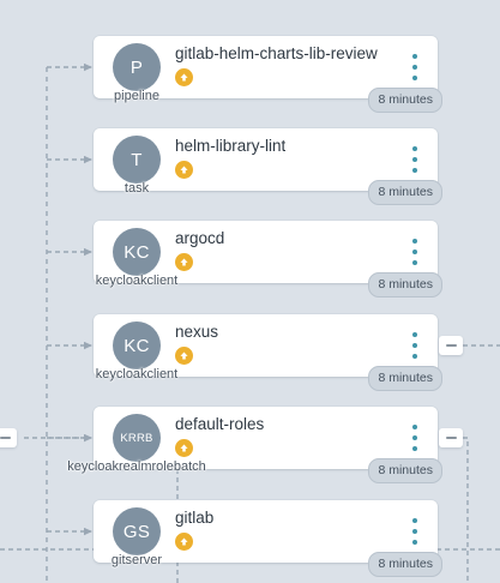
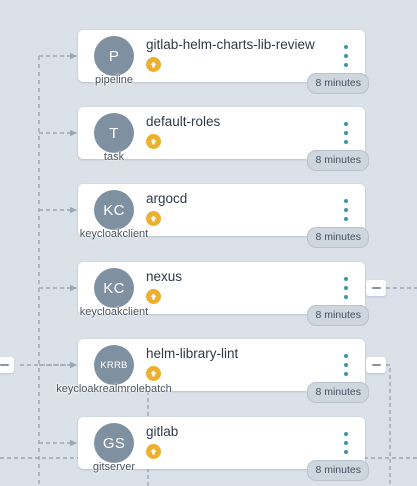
  P
  pipeline
  gitlab-helm-charts-lib-review
  8 minutes
  T
  task
- helm-library-lint
+ default-roles
  8 minutes
  KC
  keycloakclient
  argocd
  8 minutes
  KC
  keycloakclient
  nexus
  8 minutes
  KRRB
  keycloakrealmrolebatch
- default-roles
+ helm-library-lint
  8 minutes
  GS
  gitserver
  gitlab
  8 minutes
